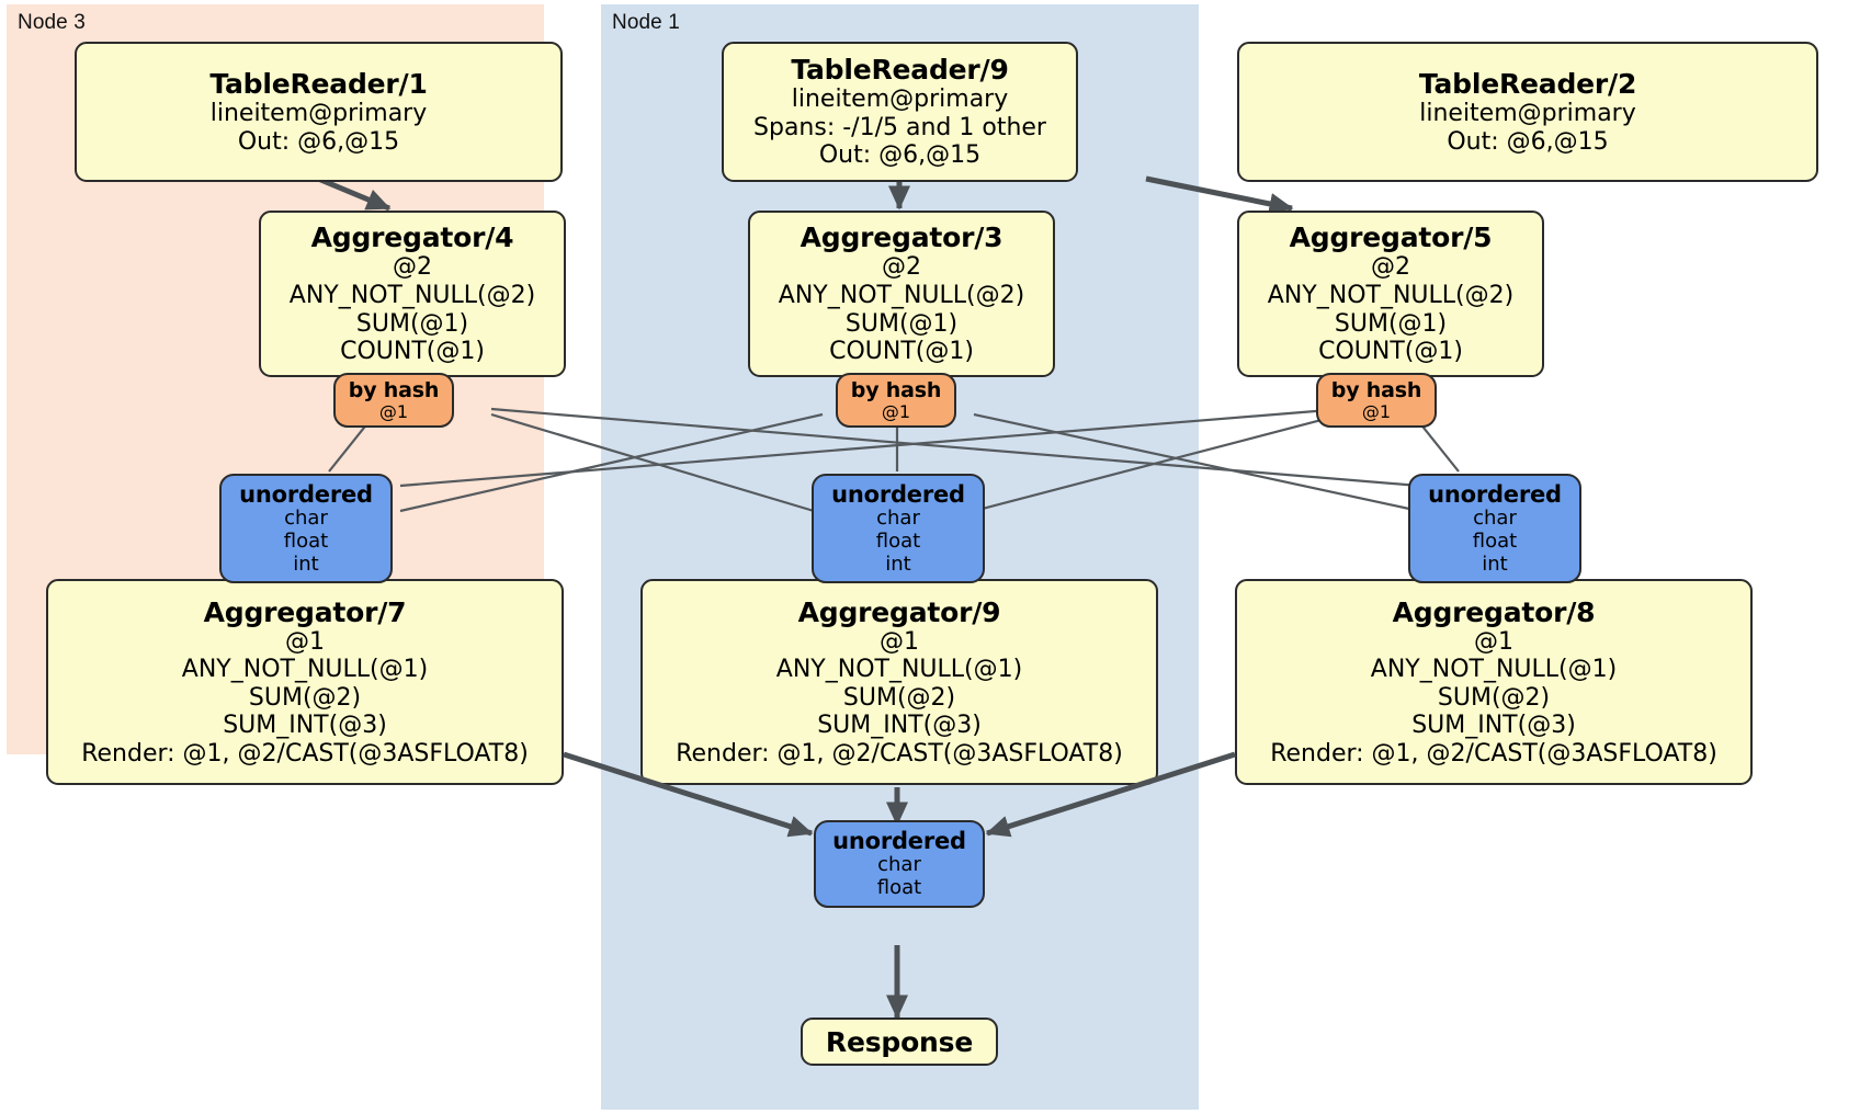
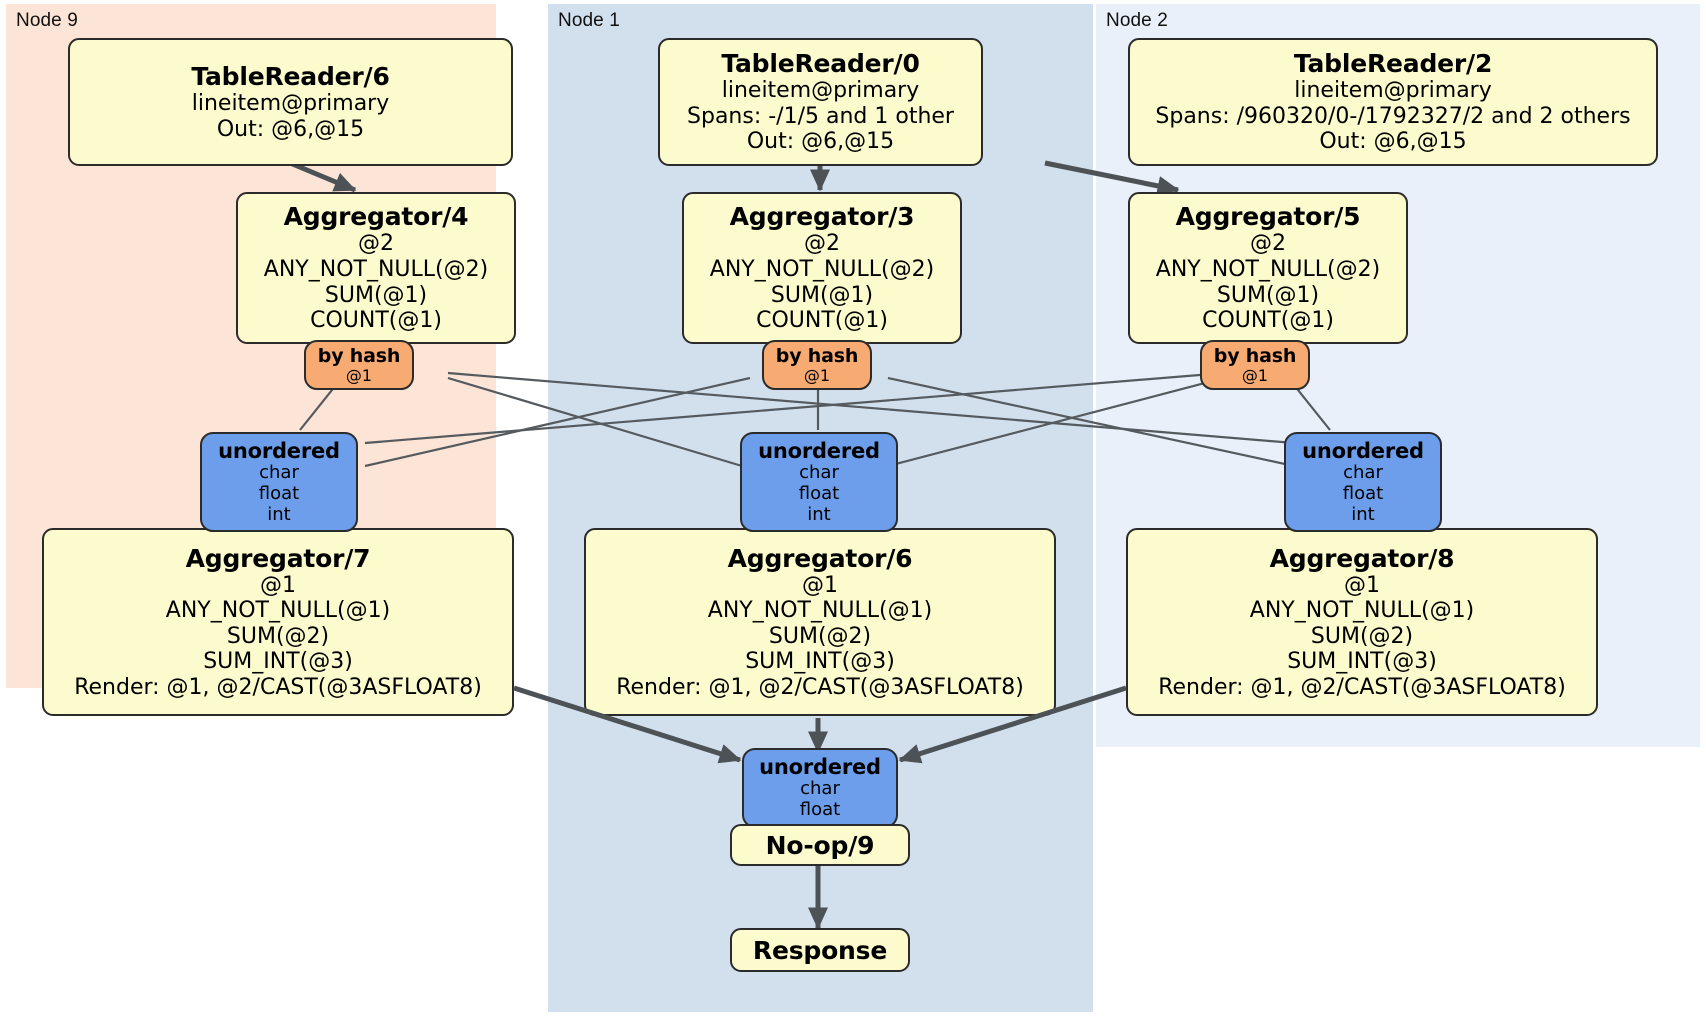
- Node 3
+ Node 9
  Node 1
+ Node 2
- TableReader/1
+ TableReader/6
  lineitem@primary
  Out: @6,@15
- TableReader/9
+ TableReader/0
  lineitem@primary
  Spans: -/1/5 and 1 other
  Out: @6,@15
  TableReader/2
  lineitem@primary
+ Spans: /960320/0-/1792327/2 and 2 others
  Out: @6,@15
  Aggregator/4
  @2
  ANY_NOT_NULL(@2)
  SUM(@1)
  COUNT(@1)
  Aggregator/3
  @2
  ANY_NOT_NULL(@2)
  SUM(@1)
  COUNT(@1)
  Aggregator/5
  @2
  ANY_NOT_NULL(@2)
  SUM(@1)
  COUNT(@1)
  by hash
  @1
  by hash
  @1
  by hash
  @1
  unordered
  char
  float
  int
  unordered
  char
  float
  int
  unordered
  char
  float
  int
  Aggregator/7
  @1
  ANY_NOT_NULL(@1)
  SUM(@2)
  SUM_INT(@3)
  Render: @1, @2/CAST(@3ASFLOAT8)
- Aggregator/9
+ Aggregator/6
  @1
  ANY_NOT_NULL(@1)
  SUM(@2)
  SUM_INT(@3)
  Render: @1, @2/CAST(@3ASFLOAT8)
  Aggregator/8
  @1
  ANY_NOT_NULL(@1)
  SUM(@2)
  SUM_INT(@3)
  Render: @1, @2/CAST(@3ASFLOAT8)
  unordered
  char
  float
+ No-op/9
  Response
